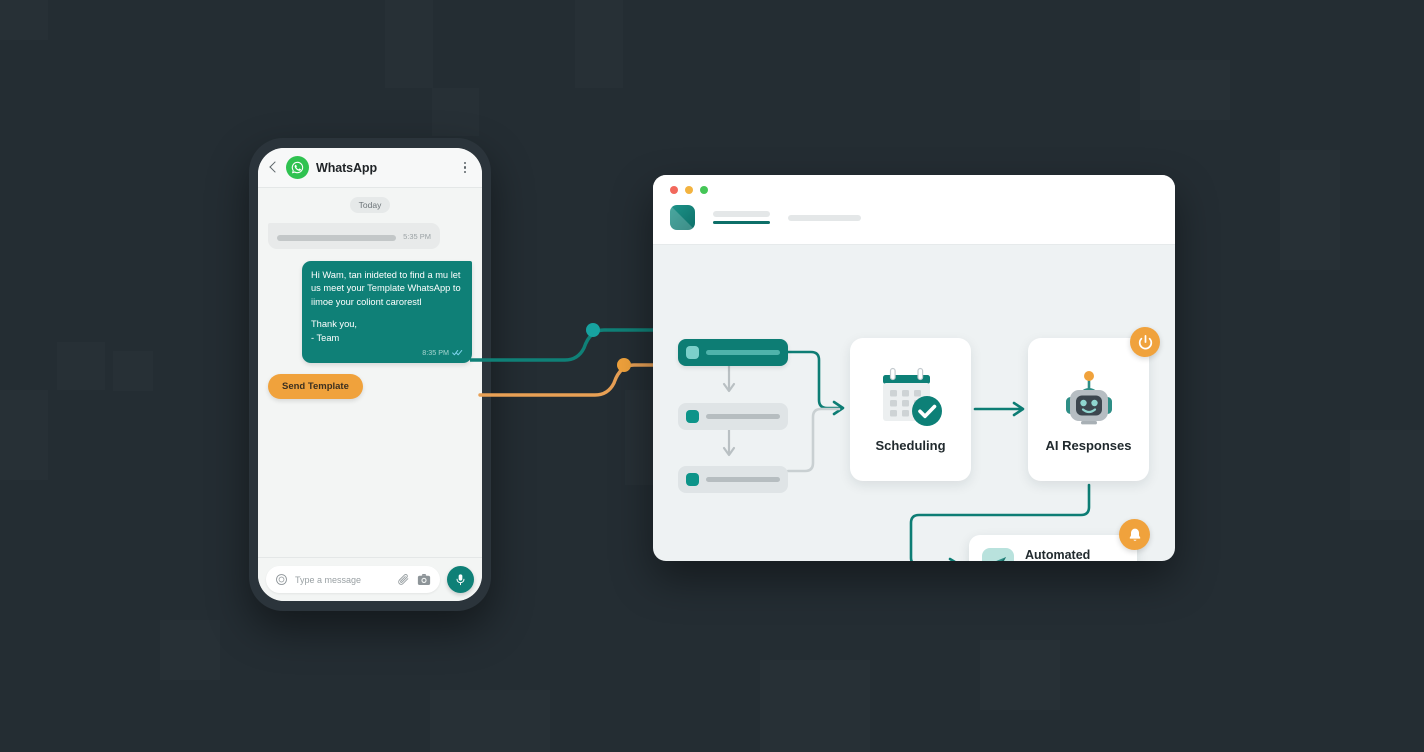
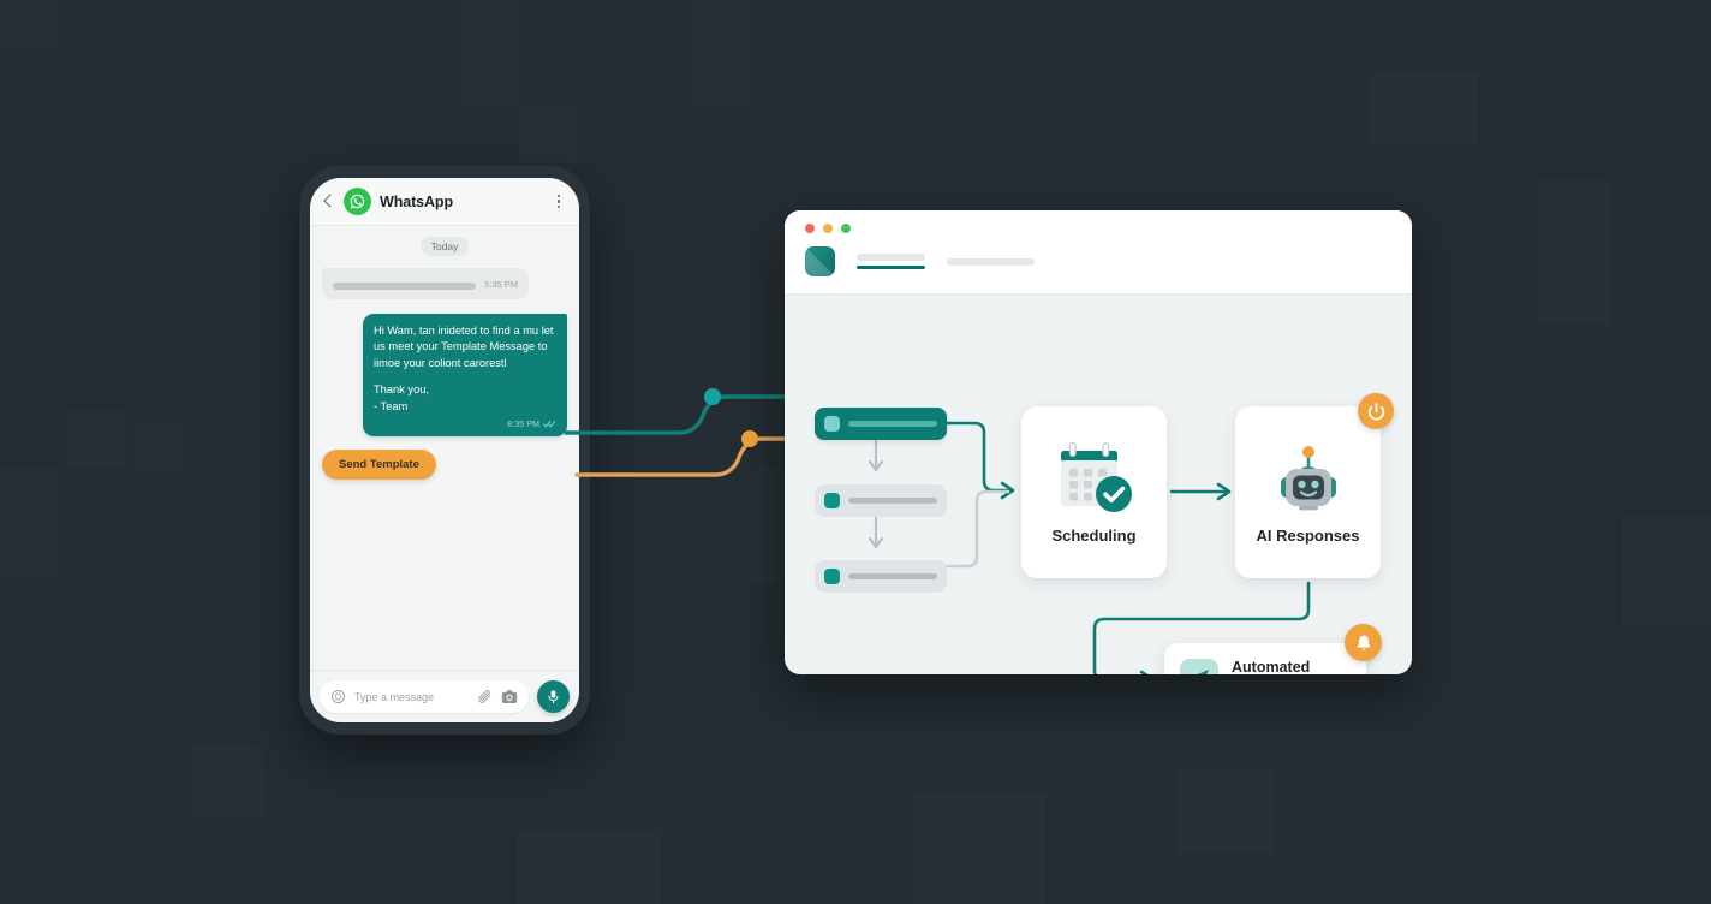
  WhatsApp
  Today
  5:35 PM
- Hi Wam, tan inideted to find a mu let us meet your Template WhatsApp to iimoe your coliont carorestl
+ Hi Wam, tan inideted to find a mu let us meet your Template Message to iimoe your coliont carorestl
  Thank you,
  - Team
  8:35 PM
  Send Template
  Type a message
  Scheduling
  AI Responses
  Automated
